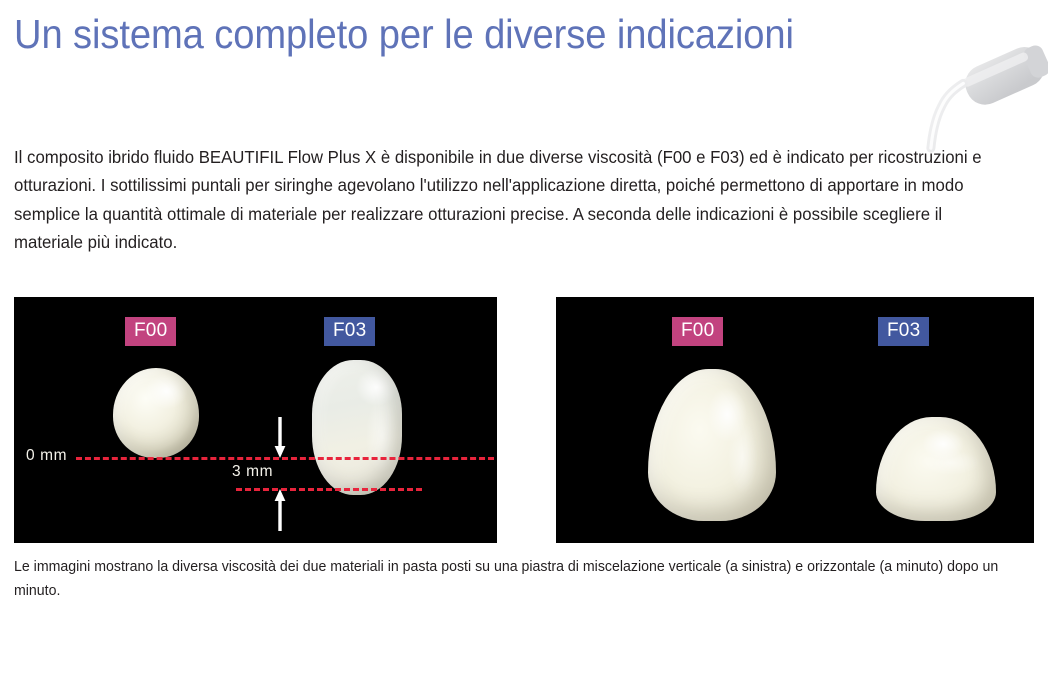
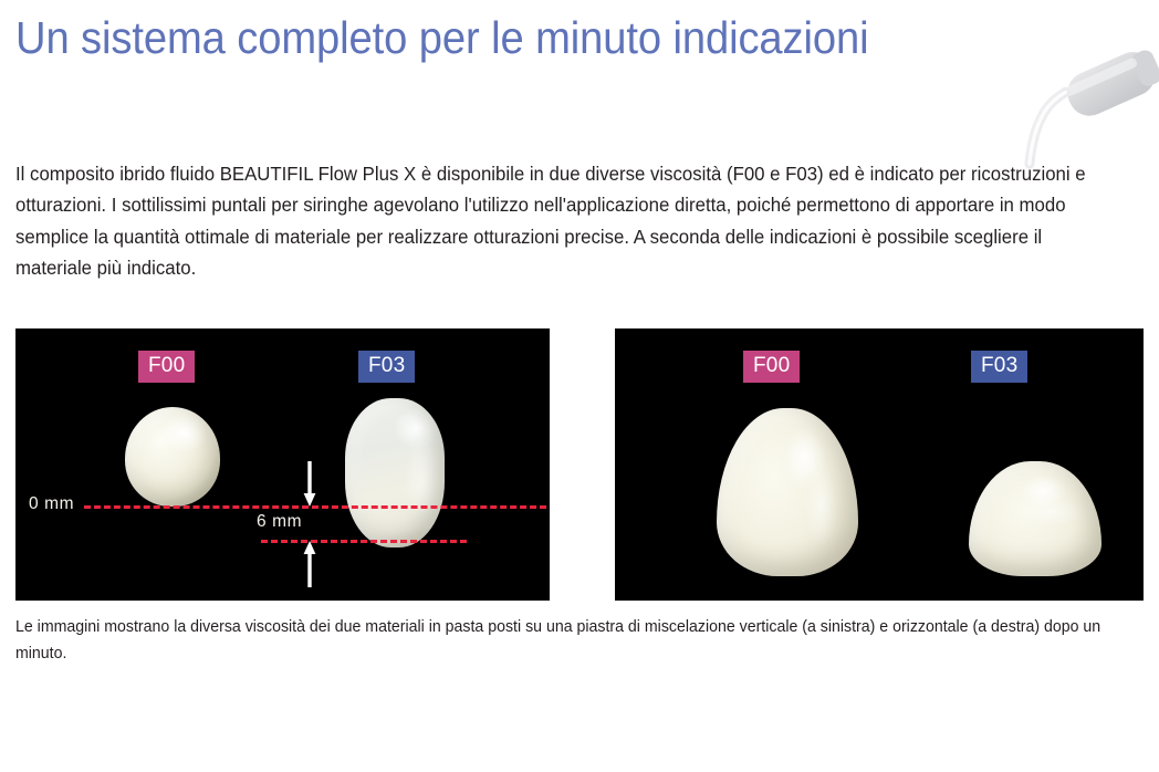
- Un sistema completo per le diverse indicazioni
+ Un sistema completo per le minuto indicazioni
  Il composito ibrido fluido BEAUTIFIL Flow Plus X è disponibile in due diverse viscosità (F00 e F03) ed è indicato per ricostruzioni e otturazioni. I sottilissimi puntali per siringhe agevolano l'utilizzo nell'applicazione diretta, poiché permettono di apportare in modo semplice la quantità ottimale di materiale per realizzare otturazioni precise. A seconda delle indicazioni è possibile scegliere il materiale più indicato.
  F00
  F03
  0 mm
- 3 mm
+ 6 mm
  F00
  F03
- Le immagini mostrano la diversa viscosità dei due materiali in pasta posti su una piastra di miscelazione verticale (a sinistra) e orizzontale (a minuto) dopo un minuto.
+ Le immagini mostrano la diversa viscosità dei due materiali in pasta posti su una piastra di miscelazione verticale (a sinistra) e orizzontale (a destra) dopo un minuto.
